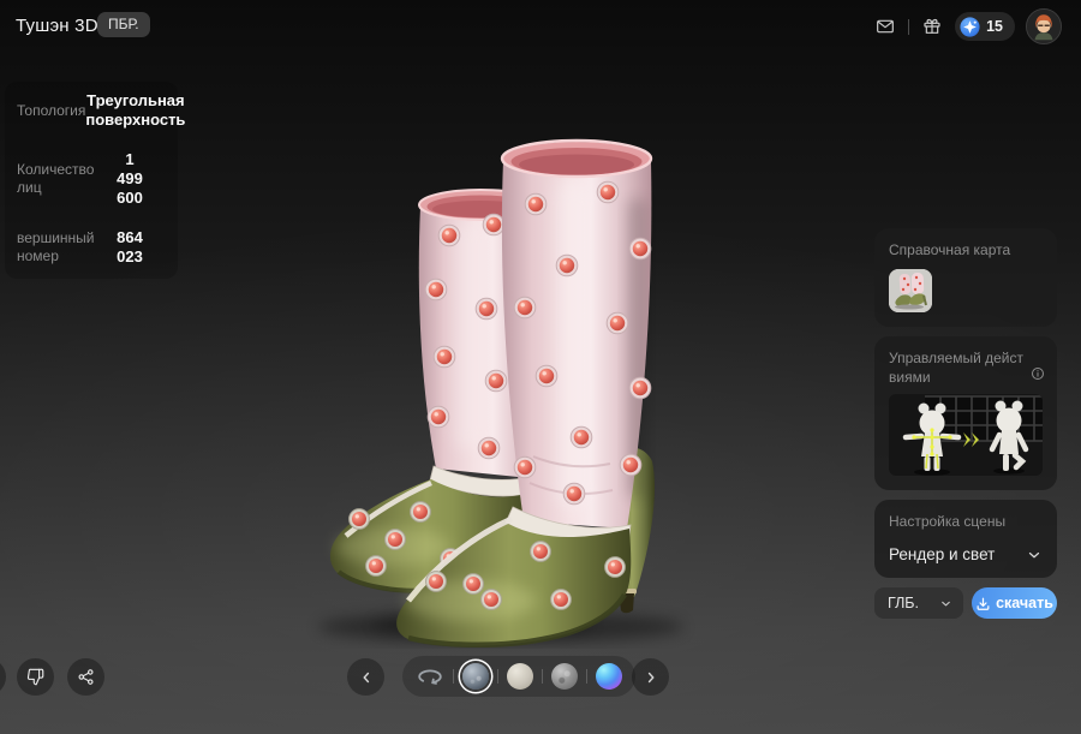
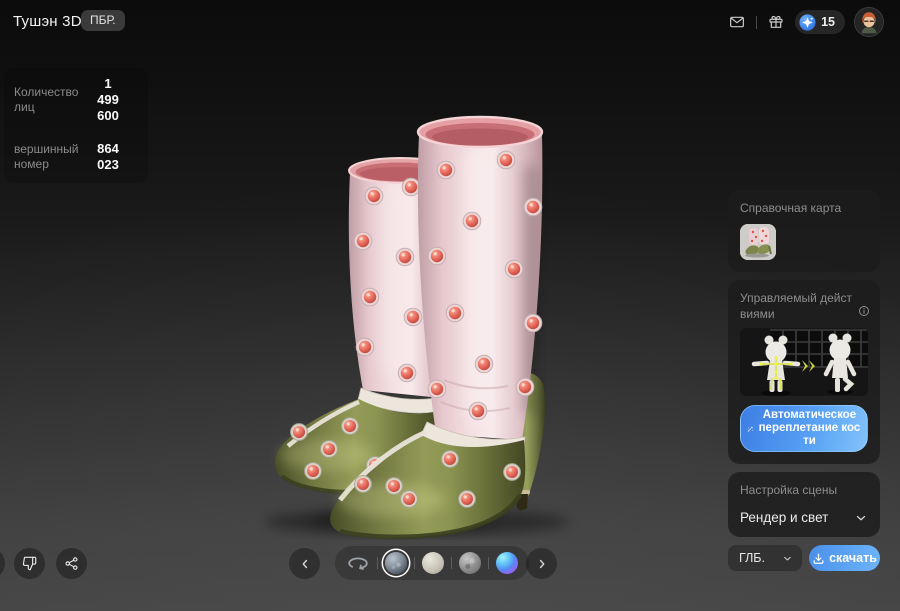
  Тушэн 3D
  ПБР.
  15
- Топология
- Треугольная
- поверхность
  Количество лиц
  1
  499
  600
  вершинный номер
  864
  023
  Справочная карта
  Управляемый действиями
+ Автоматическое переплетание кости
  Настройка сцены
  Рендер и свет
  ГЛБ.
  скачать
